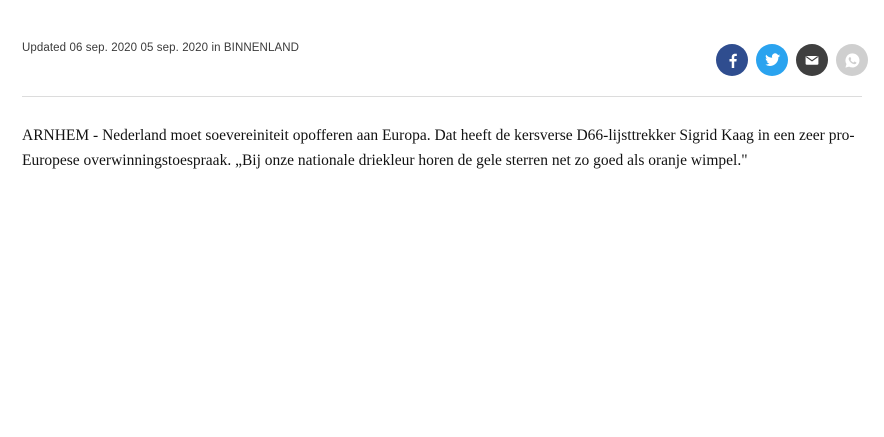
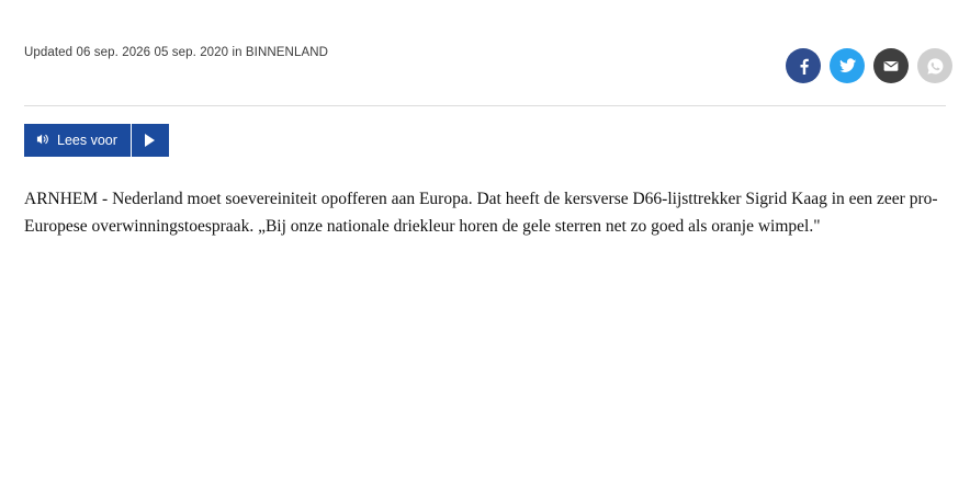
- Updated 06 sep. 2020 05 sep. 2020 in BINNENLAND
+ Updated 06 sep. 2026 05 sep. 2020 in BINNENLAND
+ Lees voor
  ARNHEM - Nederland moet soevereiniteit opofferen aan Europa. Dat heeft de kersverse D66-lijsttrekker Sigrid Kaag in een zeer pro-Europese overwinningstoespraak. „Bij onze nationale driekleur horen de gele sterren net zo goed als oranje wimpel."
